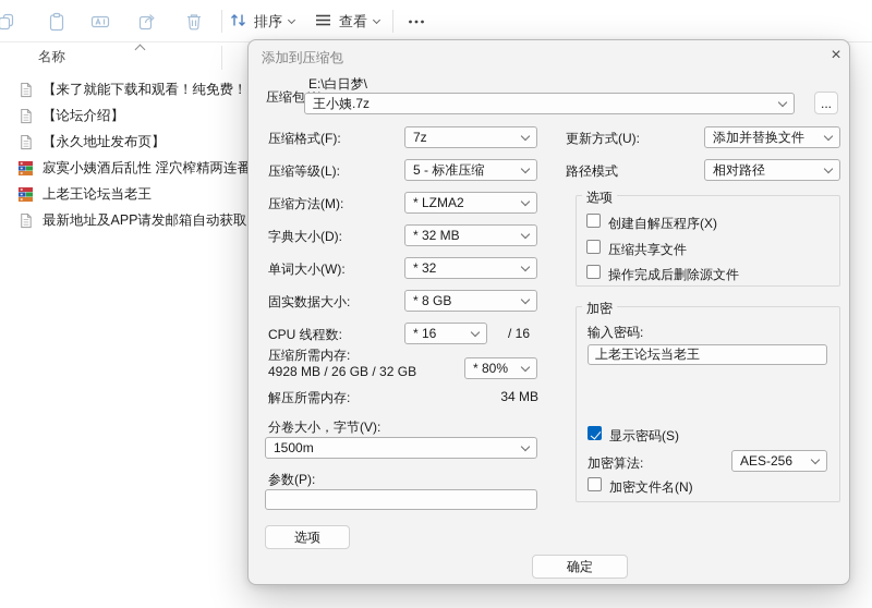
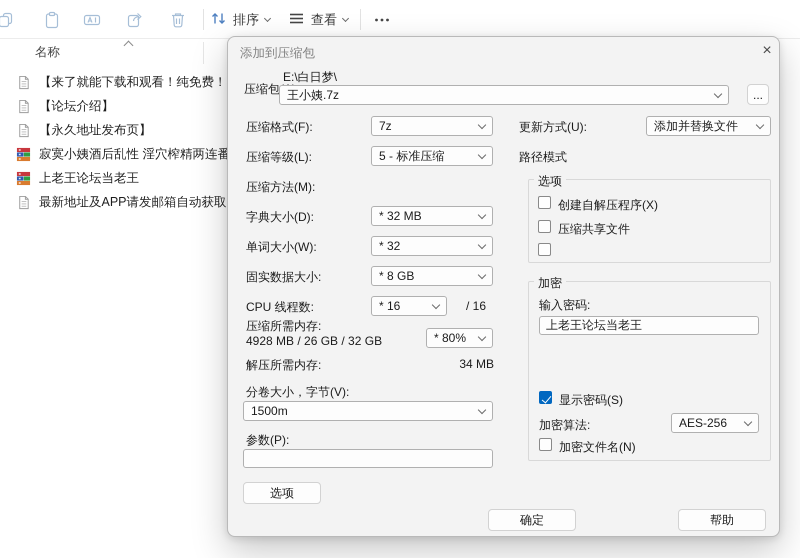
  排序
  查看
  名称
  【来了就能下载和观看！纯免费！
  【论坛介绍】
  【永久地址发布页】
  寂寞小姨酒后乱性 淫穴榨精两连番
  上老王论坛当老王
  最新地址及APP请发邮箱自动获取
  添加到压缩包
  ×
  E:\白日梦\
  王小姨.7z
  ...
  压缩格式(F):
  7z
  压缩等级(L):
  5 - 标准压缩
  压缩方法(M):
- * LZMA2
  字典大小(D):
  * 32 MB
  单词大小(W):
  * 32
  固实数据大小:
  * 8 GB
  CPU 线程数:
  * 16
  / 16
  压缩所需内存:
  4928 MB / 26 GB / 32 GB
  * 80%
  解压所需内存:
  34 MB
  分卷大小，字节(V):
  1500m
  参数(P):
  选项
  更新方式(U):
  添加并替换文件
  路径模式
- 相对路径
  选项
  创建自解压程序(X)
  压缩共享文件
- 操作完成后删除源文件
  加密
  输入密码:
  上老王论坛当老王
  显示密码(S)
  加密算法:
  AES-256
  加密文件名(N)
  确定
+ 帮助
